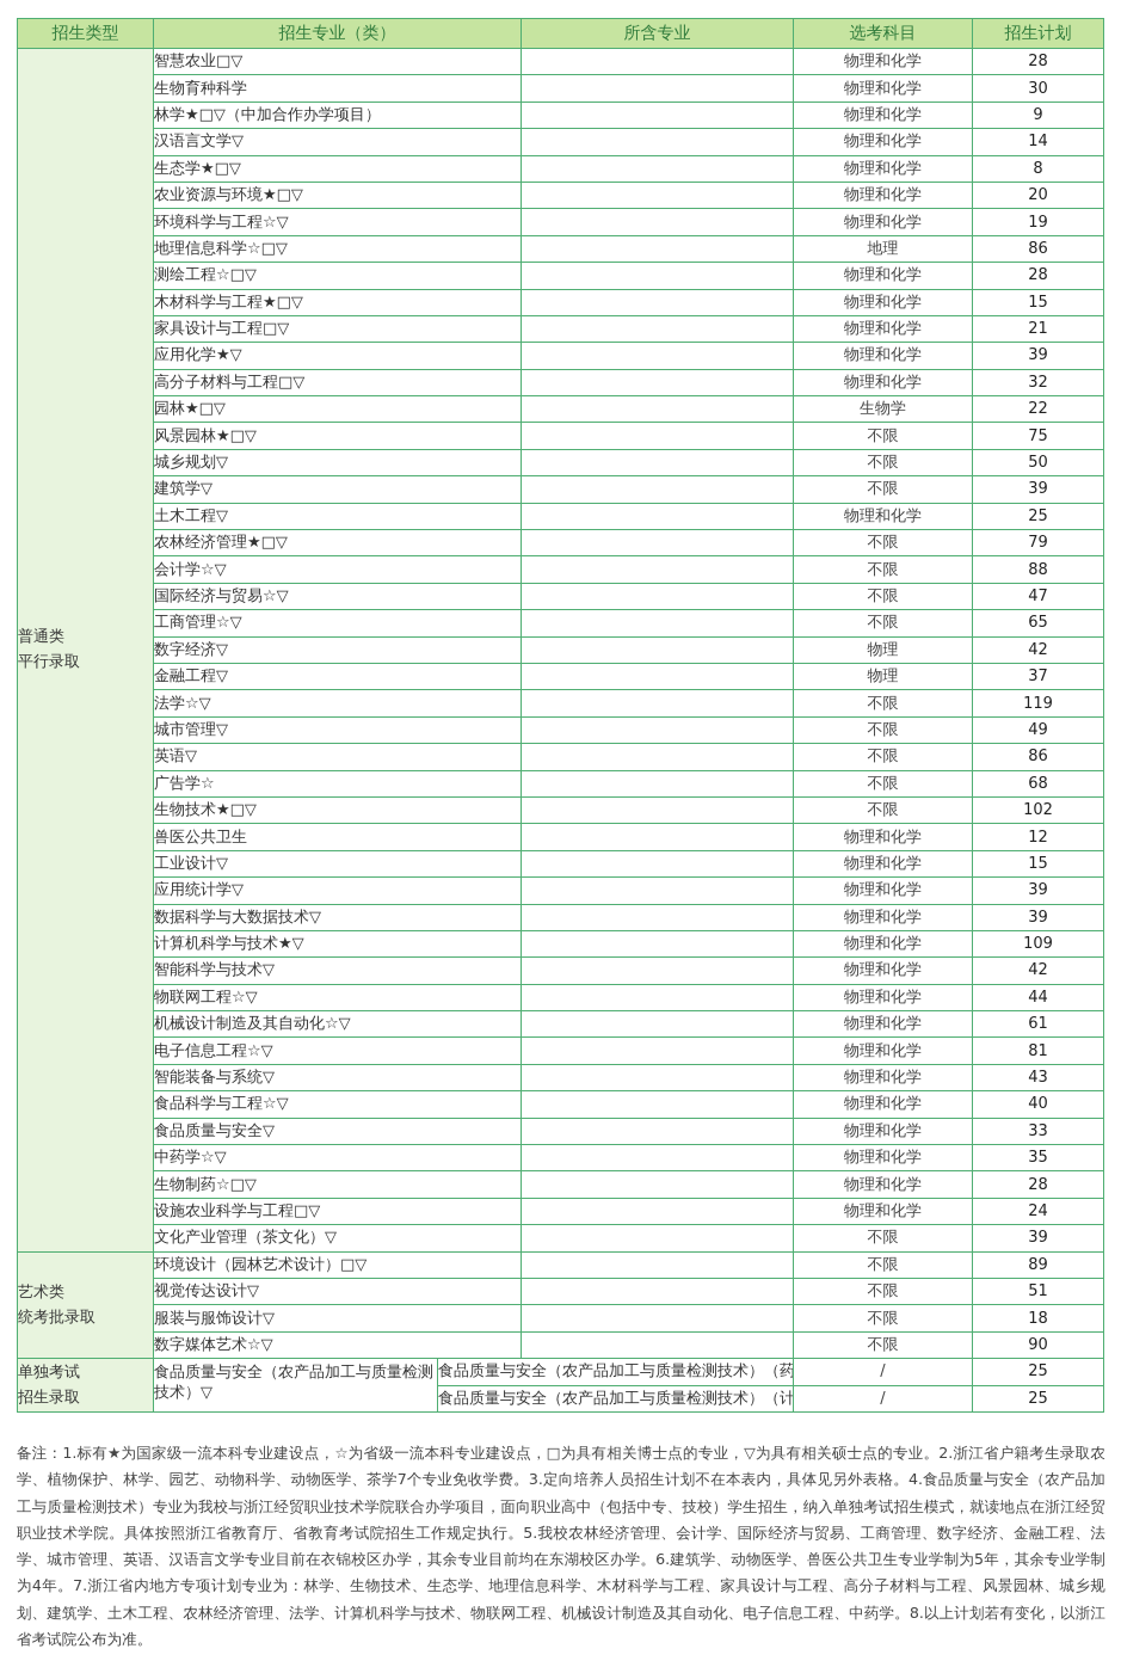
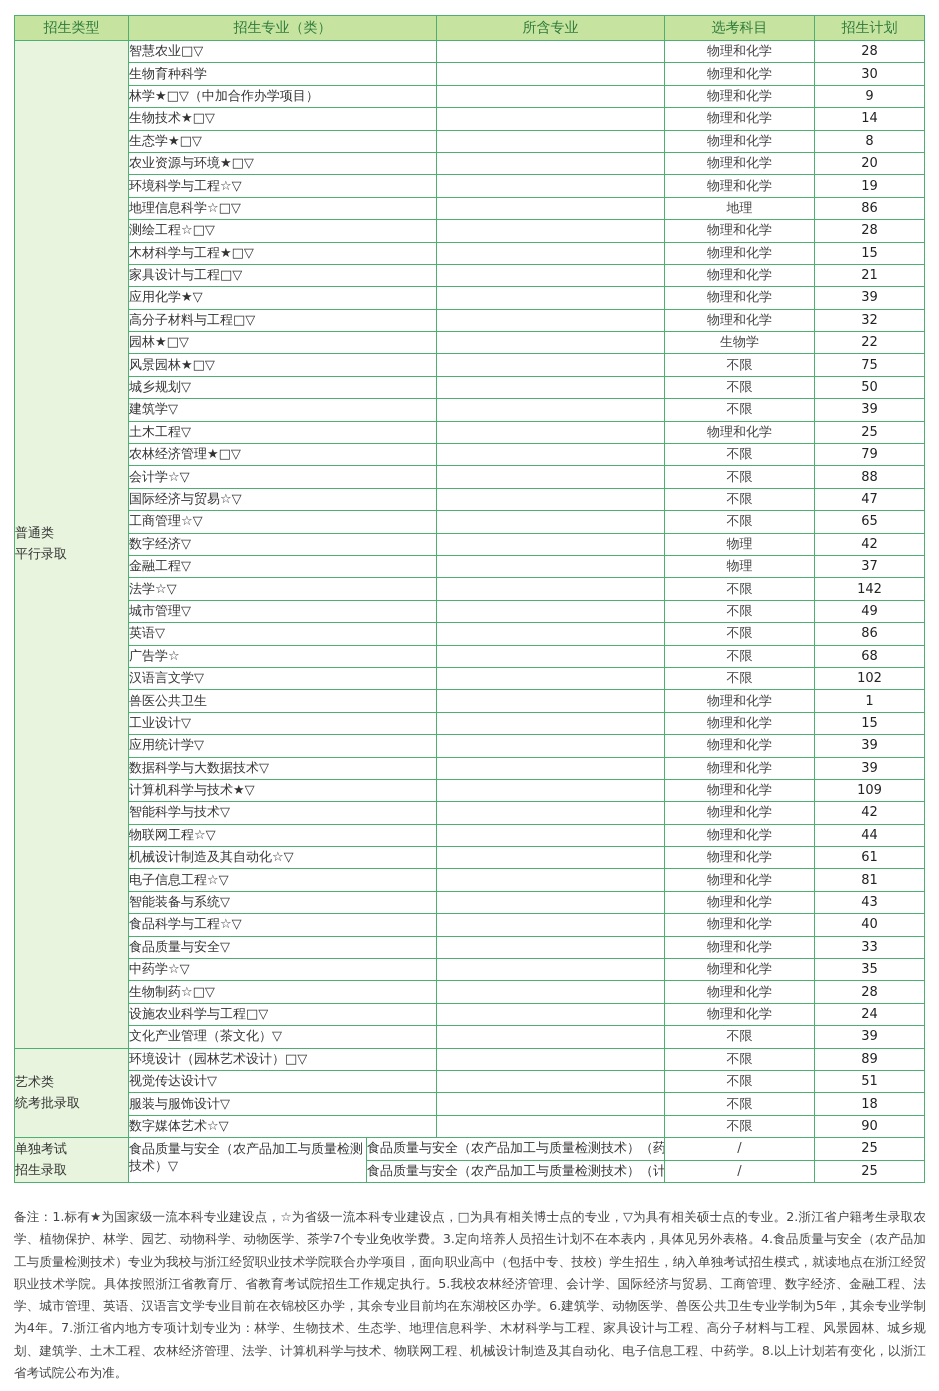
  招生类型	招生专业（类）	所含专业	选考科目	招生计划
  普通类平行录取	智慧农业□▽		物理和化学	28
  生物育种科学		物理和化学	30
  林学★□▽（中加合作办学项目）		物理和化学	9
- 汉语言文学▽		物理和化学	14
+ 生物技术★□▽		物理和化学	14
  生态学★□▽		物理和化学	8
  农业资源与环境★□▽		物理和化学	20
  环境科学与工程☆▽		物理和化学	19
  地理信息科学☆□▽		地理	86
  测绘工程☆□▽		物理和化学	28
  木材科学与工程★□▽		物理和化学	15
  家具设计与工程□▽		物理和化学	21
  应用化学★▽		物理和化学	39
  高分子材料与工程□▽		物理和化学	32
  园林★□▽		生物学	22
  风景园林★□▽		不限	75
  城乡规划▽		不限	50
  建筑学▽		不限	39
  土木工程▽		物理和化学	25
  农林经济管理★□▽		不限	79
  会计学☆▽		不限	88
  国际经济与贸易☆▽		不限	47
  工商管理☆▽		不限	65
  数字经济▽		物理	42
  金融工程▽		物理	37
- 法学☆▽		不限	119
+ 法学☆▽		不限	142
  城市管理▽		不限	49
  英语▽		不限	86
  广告学☆		不限	68
- 生物技术★□▽		不限	102
+ 汉语言文学▽		不限	102
- 兽医公共卫生		物理和化学	12
+ 兽医公共卫生		物理和化学	1
  工业设计▽		物理和化学	15
  应用统计学▽		物理和化学	39
  数据科学与大数据技术▽		物理和化学	39
  计算机科学与技术★▽		物理和化学	109
  智能科学与技术▽		物理和化学	42
  物联网工程☆▽		物理和化学	44
  机械设计制造及其自动化☆▽		物理和化学	61
  电子信息工程☆▽		物理和化学	81
  智能装备与系统▽		物理和化学	43
  食品科学与工程☆▽		物理和化学	40
  食品质量与安全▽		物理和化学	33
  中药学☆▽		物理和化学	35
  生物制药☆□▽		物理和化学	28
  设施农业科学与工程□▽		物理和化学	24
  文化产业管理（茶文化）▽		不限	39
  艺术类统考批录取	环境设计（园林艺术设计）□▽		不限	89
  视觉传达设计▽		不限	51
  服装与服饰设计▽		不限	18
  数字媒体艺术☆▽		不限	90
  单独考试招生录取	食品质量与安全（农产品加工与质量检测技术）▽	食品质量与安全（农产品加工与质量检测技术）（药	/	25
  食品质量与安全（农产品加工与质量检测技术）（计	/	25
  备注：1.标有★为国家级一流本科专业建设点，☆为省级一流本科专业建设点，□为具有相关博士点的专业，▽为具有相关硕士点的专业。2.浙江省户籍考生录取农学、植物保护、林学、园艺、动物科学、动物医学、茶学7个专业免收学费。3.定向培养人员招生计划不在本表内，具体见另外表格。4.食品质量与安全（农产品加工与质量检测技术）专业为我校与浙江经贸职业技术学院联合办学项目，面向职业高中（包括中专、技校）学生招生，纳入单独考试招生模式，就读地点在浙江经贸职业技术学院。具体按照浙江省教育厅、省教育考试院招生工作规定执行。5.我校农林经济管理、会计学、国际经济与贸易、工商管理、数字经济、金融工程、法学、城市管理、英语、汉语言文学专业目前在衣锦校区办学，其余专业目前均在东湖校区办学。6.建筑学、动物医学、兽医公共卫生专业学制为5年，其余专业学制为4年。7.浙江省内地方专项计划专业为：林学、生物技术、生态学、地理信息科学、木材科学与工程、家具设计与工程、高分子材料与工程、风景园林、城乡规划、建筑学、土木工程、农林经济管理、法学、计算机科学与技术、物联网工程、机械设计制造及其自动化、电子信息工程、中药学。8.以上计划若有变化，以浙江省考试院公布为准。
